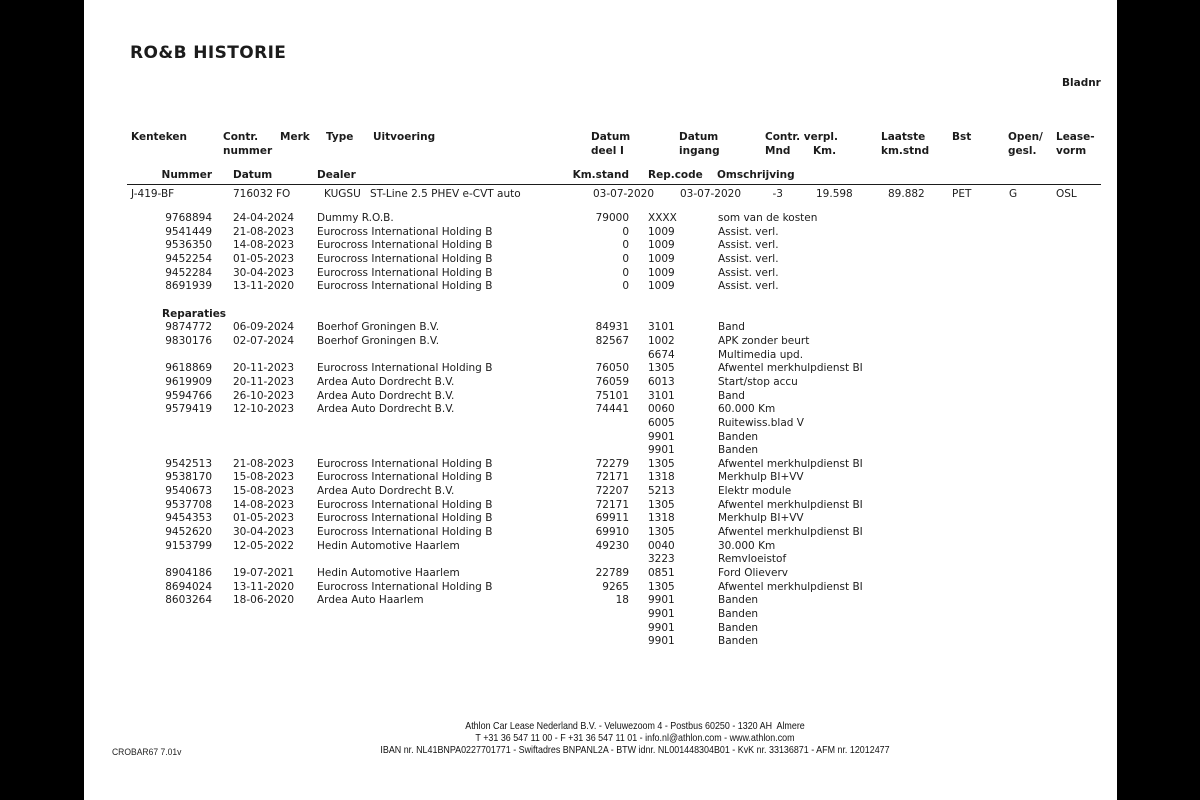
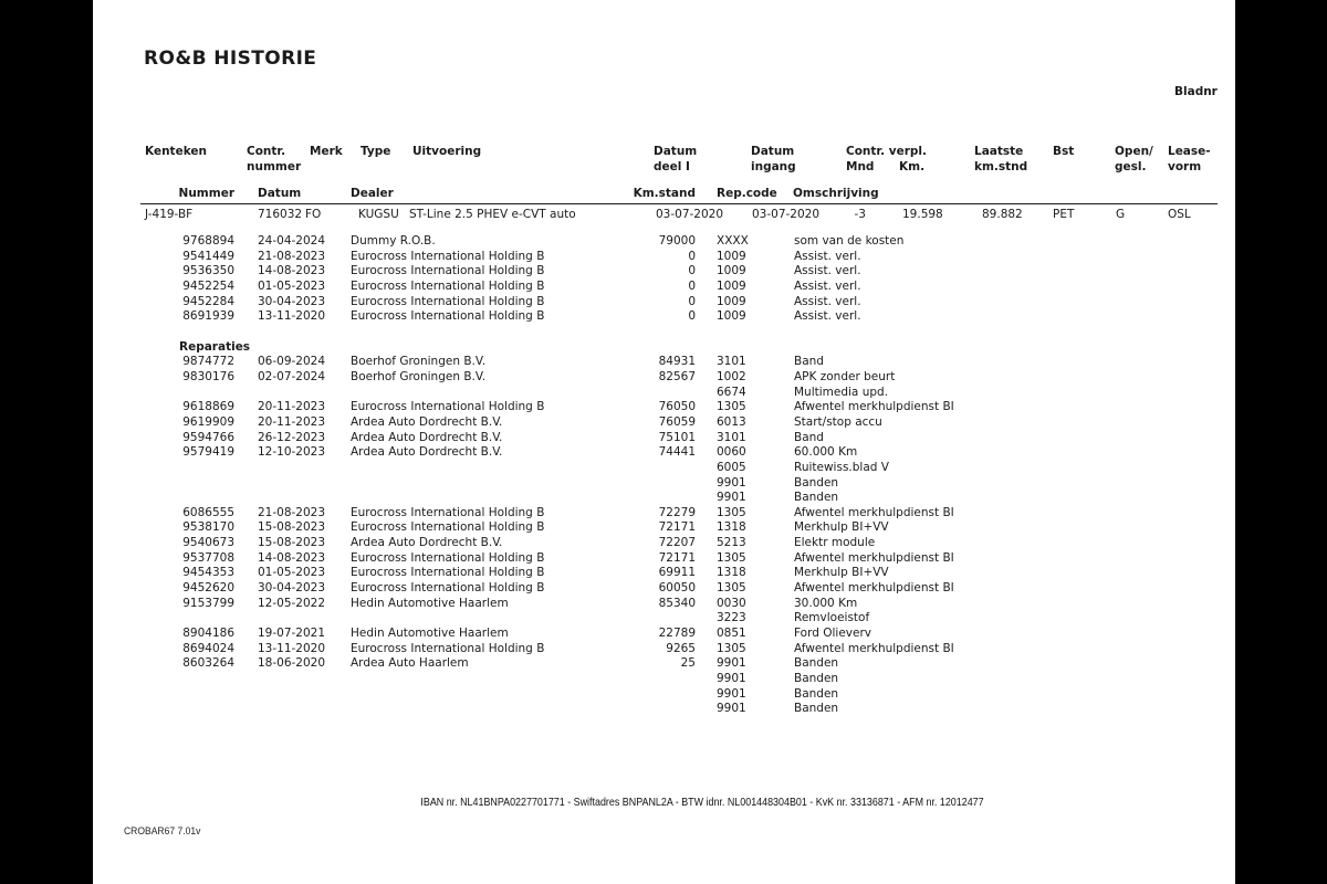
  RO&B HISTORIE
  Bladnr
  Kenteken
  Contr.
  nummer
  Merk
  Type
  Uitvoering
  Datum
  deel I
  Datum
  ingang
  Contr. verpl.
  Mnd
  Km.
  Laatste
  km.stnd
  Bst
  Open/
  gesl.
  Lease-
  vorm
  Nummer
  Datum
  Dealer
  Km.stand
  Rep.code
  Omschrijving
  J-419-BF
  716032
  FO
  KUGSU
  ST-Line 2.5 PHEV e-CVT auto
  03-07-2020
  03-07-2020
  -3
  19.598
  89.882
  PET
  G
  OSL
  9768894
  24-04-2024
  Dummy R.O.B.
  79000
  XXXX
  som van de kosten
  9541449
  21-08-2023
  Eurocross International Holding B
  0
  1009
  Assist. verl.
  9536350
  14-08-2023
  Eurocross International Holding B
  0
  1009
  Assist. verl.
  9452254
  01-05-2023
  Eurocross International Holding B
  0
  1009
  Assist. verl.
  9452284
  30-04-2023
  Eurocross International Holding B
  0
  1009
  Assist. verl.
  8691939
  13-11-2020
  Eurocross International Holding B
  0
  1009
  Assist. verl.
  Reparaties
  9874772
  06-09-2024
  Boerhof Groningen B.V.
  84931
  3101
  Band
  9830176
  02-07-2024
  Boerhof Groningen B.V.
  82567
  1002
  APK zonder beurt
  6674
  Multimedia upd.
  9618869
  20-11-2023
  Eurocross International Holding B
  76050
  1305
  Afwentel merkhulpdienst BI
  9619909
  20-11-2023
  Ardea Auto Dordrecht B.V.
  76059
  6013
  Start/stop accu
  9594766
- 26-10-2023
+ 26-12-2023
  Ardea Auto Dordrecht B.V.
  75101
  3101
  Band
  9579419
  12-10-2023
  Ardea Auto Dordrecht B.V.
  74441
  0060
  60.000 Km
  6005
  Ruitewiss.blad V
  9901
  Banden
  9901
  Banden
- 9542513
+ 6086555
  21-08-2023
  Eurocross International Holding B
  72279
  1305
  Afwentel merkhulpdienst BI
  9538170
  15-08-2023
  Eurocross International Holding B
  72171
  1318
  Merkhulp BI+VV
  9540673
  15-08-2023
  Ardea Auto Dordrecht B.V.
  72207
  5213
  Elektr module
  9537708
  14-08-2023
  Eurocross International Holding B
  72171
  1305
  Afwentel merkhulpdienst BI
  9454353
  01-05-2023
  Eurocross International Holding B
  69911
  1318
  Merkhulp BI+VV
  9452620
  30-04-2023
  Eurocross International Holding B
- 69910
+ 60050
  1305
  Afwentel merkhulpdienst BI
  9153799
  12-05-2022
  Hedin Automotive Haarlem
- 49230
+ 85340
- 0040
+ 0030
  30.000 Km
  3223
  Remvloeistof
  8904186
  19-07-2021
  Hedin Automotive Haarlem
  22789
  0851
  Ford Olieverv
  8694024
  13-11-2020
  Eurocross International Holding B
  9265
  1305
  Afwentel merkhulpdienst BI
  8603264
  18-06-2020
  Ardea Auto Haarlem
- 18
+ 25
  9901
  Banden
  9901
  Banden
  9901
  Banden
  9901
  Banden
- Athlon Car Lease Nederland B.V. - Veluwezoom 4 - Postbus 60250 - 1320 AH Almere
- T +31 36 547 11 00 - F +31 36 547 11 01 - info.nl@athlon.com - www.athlon.com
  IBAN nr. NL41BNPA0227701771 - Swiftadres BNPANL2A - BTW idnr. NL001448304B01 - KvK nr. 33136871 - AFM nr. 12012477
  CROBAR67 7.01v
